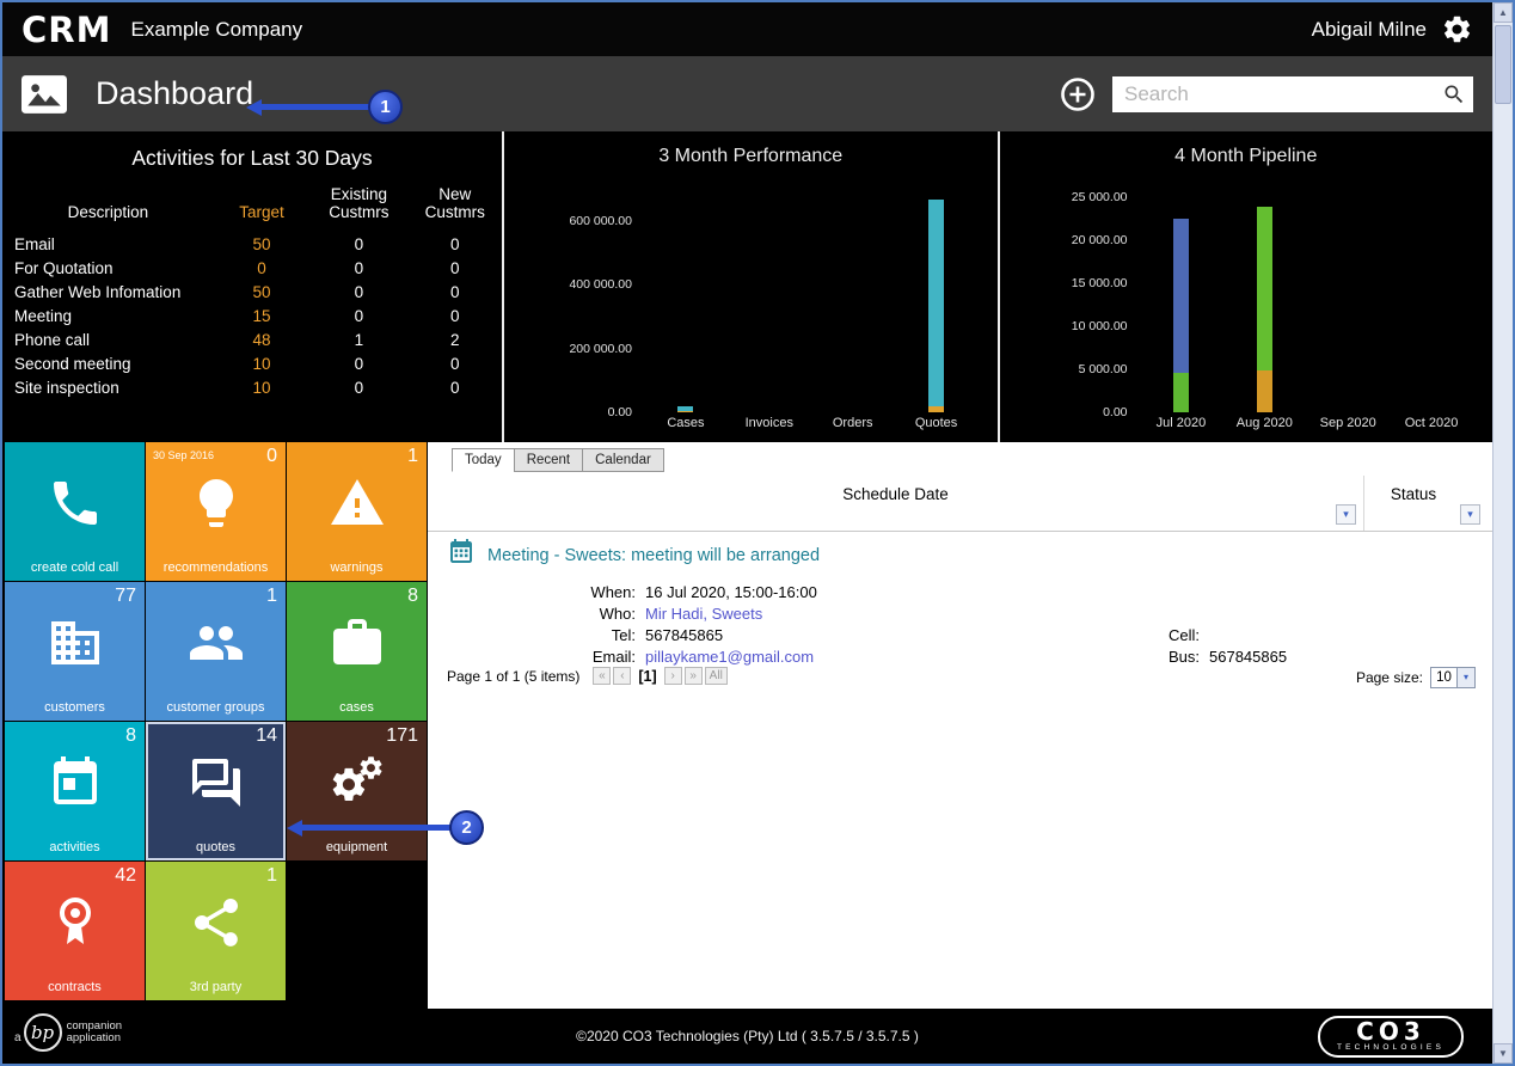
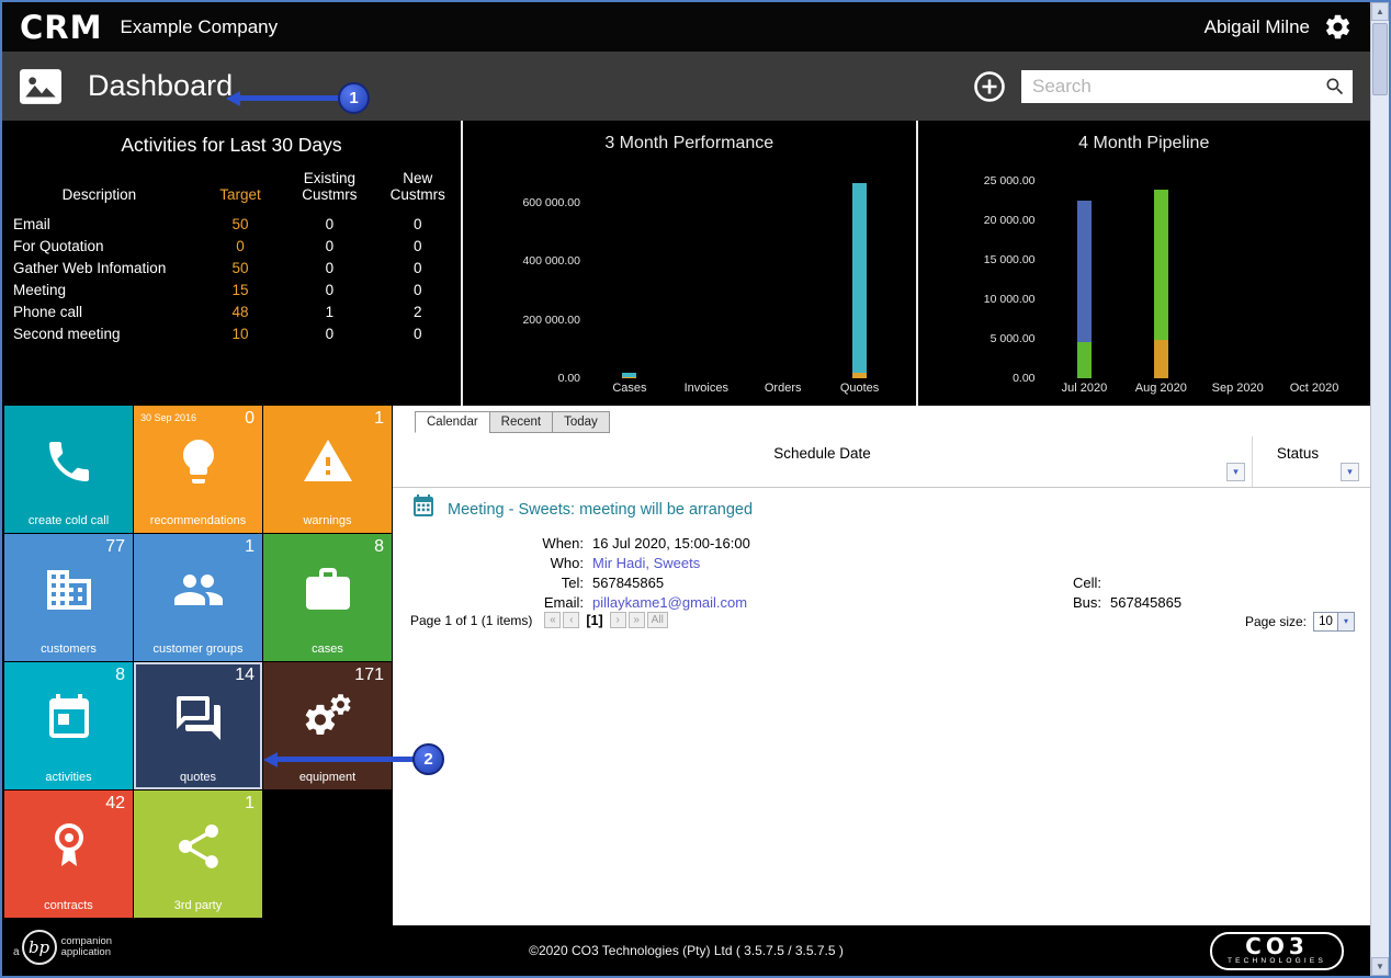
  CRM
  Example Company
  Abigail Milne
  Dashboard
  Search
  Activities for Last 30 Days
  Description	Target	Existing Custmrs	New Custmrs
  Email	50	0	0
  For Quotation	0	0	0
  Gather Web Infomation	50	0	0
  Meeting	15	0	0
  Phone call	48	1	2
  Second meeting	10	0	0
- Site inspection	10	0	0
  3 Month Performance
  0.00
  200 000.00
  400 000.00
  600 000.00
  Cases
  Invoices
  Orders
  Quotes
  4 Month Pipeline
  0.00
  5 000.00
  10 000.00
  15 000.00
  20 000.00
  25 000.00
  Jul 2020
  Aug 2020
  Sep 2020
  Oct 2020
  create cold call
  30 Sep 2016
  0
  recommendations
  1
  warnings
  77
  customers
  1
  customer groups
  8
  cases
  8
  activities
  14
  quotes
  171
  equipment
  42
  contracts
  1
  3rd party
- Today
+ Calendar
  Recent
- Calendar
+ Today
  Schedule Date
  Status
  ▾
  ▾
  Meeting - Sweets: meeting will be arranged
  When:
  16 Jul 2020, 15:00-16:00
  Who:
  Mir Hadi, Sweets
  Tel:
  567845865
  Email:
  pillaykame1@gmail.com
  Cell:
  Bus:
  567845865
- Page 1 of 1 (5 items)
+ Page 1 of 1 (1 items)
  «
  ‹
  [1]
  ›
  »
  All
  Page size:
  10
  ▾
  a
  bp
  companion
  application
  ©2020 CO3 Technologies (Pty) Ltd ( 3.5.7.5 / 3.5.7.5 )
  CO3
  ▲
  ▼
  1
  2
